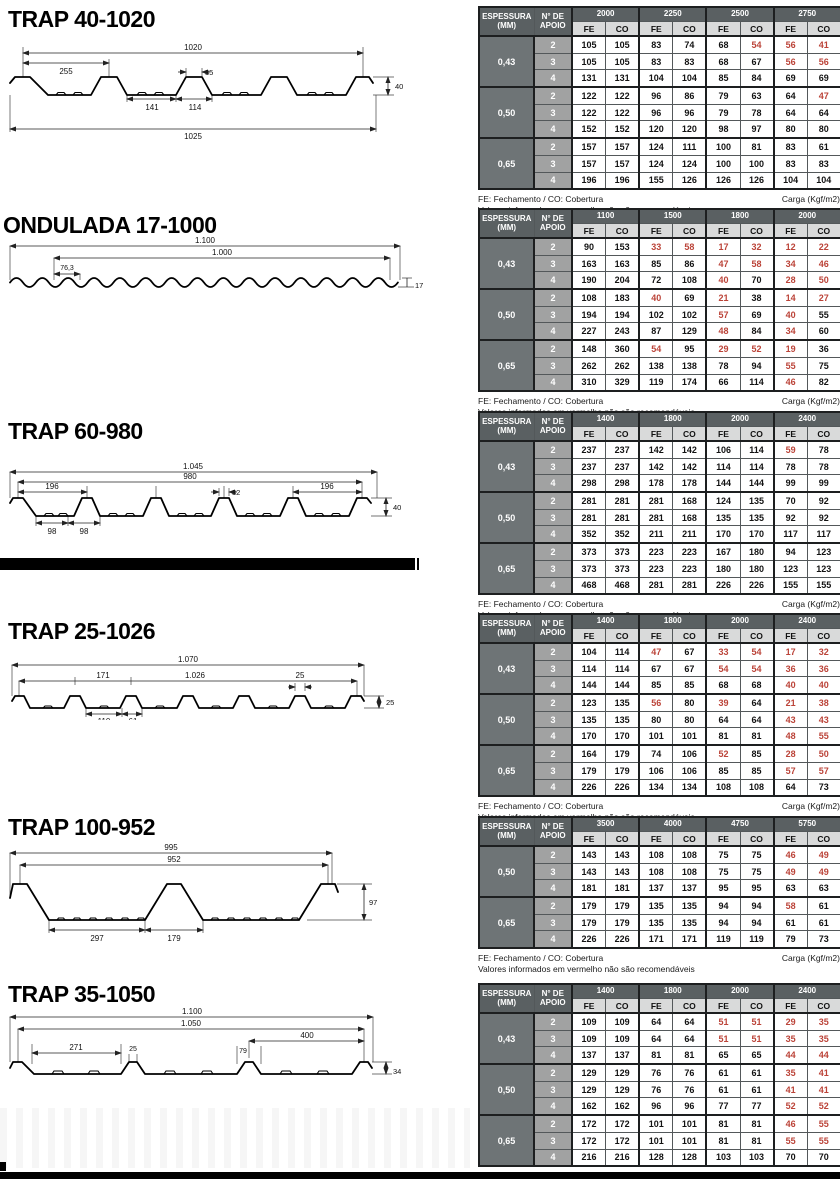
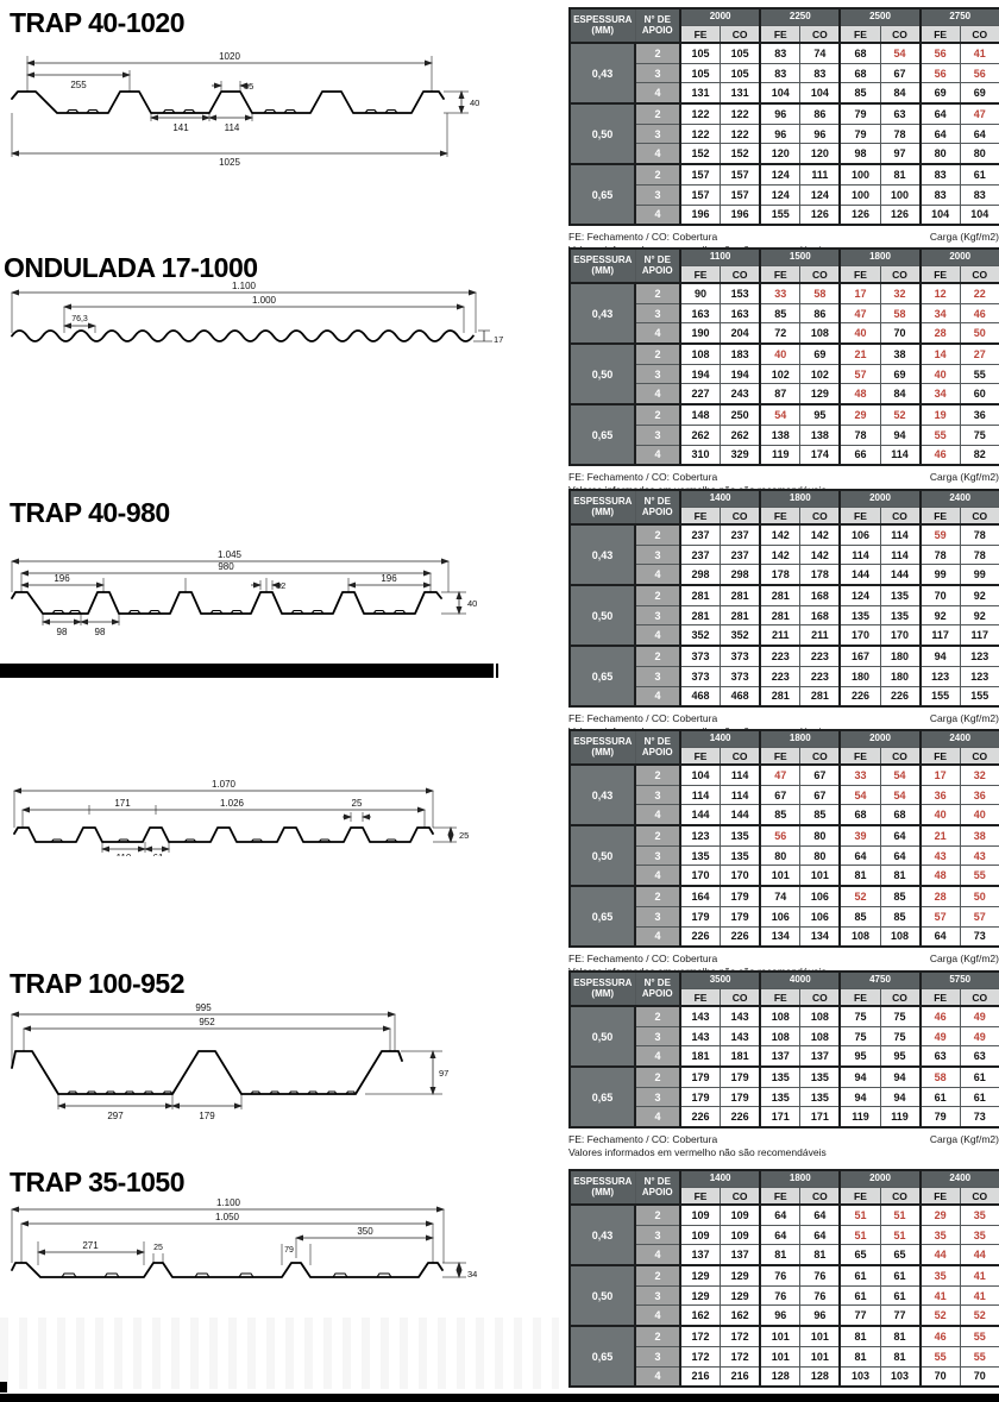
  TRAP 40-1020
  ONDULADA 17-1000
- TRAP 60-980
+ TRAP 40-980
- TRAP 25-1026
  TRAP 100-952
  TRAP 35-1050
  1020
  255
  35
  141
  114
  40
  1025
  1.100
  1.000
  17
  1.045
  980
  196
  196
  32
  98
  98
  40
  1.070
  171
  1.026
  25
  25
  995
  952
  297
  179
  97
  1.100
  1.050
- 400
+ 350
  271
  34
  ESPESSURA(MM)	N° DEAPOIO	2000	2250	2500	2750
  FE	CO	FE	CO	FE	CO	FE	CO
  0,43	2	105	105	83	74	68	54	56	41
  3	105	105	83	83	68	67	56	56
  4	131	131	104	104	85	84	69	69
  0,50	2	122	122	96	86	79	63	64	47
  3	122	122	96	96	79	78	64	64
  4	152	152	120	120	98	97	80	80
  0,65	2	157	157	124	111	100	81	83	61
  3	157	157	124	124	100	100	83	83
  4	196	196	155	126	126	126	104	104
  FE: Fechamento / CO: Cobertura
  Carga (Kgf/m2)
  ESPESSURA(MM)	N° DEAPOIO	1100	1500	1800	2000
  FE	CO	FE	CO	FE	CO	FE	CO
  0,43	2	90	153	33	58	17	32	12	22
  3	163	163	85	86	47	58	34	46
  4	190	204	72	108	40	70	28	50
  0,50	2	108	183	40	69	21	38	14	27
  3	194	194	102	102	57	69	40	55
  4	227	243	87	129	48	84	34	60
- 0,65	2	148	360	54	95	29	52	19	36
+ 0,65	2	148	250	54	95	29	52	19	36
  3	262	262	138	138	78	94	55	75
  4	310	329	119	174	66	114	46	82
  FE: Fechamento / CO: Cobertura
  Carga (Kgf/m2)
  ESPESSURA(MM)	N° DEAPOIO	1400	1800	2000	2400
  FE	CO	FE	CO	FE	CO	FE	CO
  0,43	2	237	237	142	142	106	114	59	78
  3	237	237	142	142	114	114	78	78
  4	298	298	178	178	144	144	99	99
  0,50	2	281	281	281	168	124	135	70	92
  3	281	281	281	168	135	135	92	92
  4	352	352	211	211	170	170	117	117
  0,65	2	373	373	223	223	167	180	94	123
  3	373	373	223	223	180	180	123	123
  4	468	468	281	281	226	226	155	155
  FE: Fechamento / CO: Cobertura
  Carga (Kgf/m2)
  ESPESSURA(MM)	N° DEAPOIO	1400	1800	2000	2400
  FE	CO	FE	CO	FE	CO	FE	CO
  0,43	2	104	114	47	67	33	54	17	32
  3	114	114	67	67	54	54	36	36
  4	144	144	85	85	68	68	40	40
  0,50	2	123	135	56	80	39	64	21	38
  3	135	135	80	80	64	64	43	43
  4	170	170	101	101	81	81	48	55
  0,65	2	164	179	74	106	52	85	28	50
  3	179	179	106	106	85	85	57	57
  4	226	226	134	134	108	108	64	73
  FE: Fechamento / CO: Cobertura
  Carga (Kgf/m2)
  ESPESSURA(MM)	N° DEAPOIO	3500	4000	4750	5750
  FE	CO	FE	CO	FE	CO	FE	CO
  0,50	2	143	143	108	108	75	75	46	49
  3	143	143	108	108	75	75	49	49
  4	181	181	137	137	95	95	63	63
  0,65	2	179	179	135	135	94	94	58	61
  3	179	179	135	135	94	94	61	61
  4	226	226	171	171	119	119	79	73
  FE: Fechamento / CO: Cobertura
  Carga (Kgf/m2)
  Valores informados em vermelho não são recomendáveis
  ESPESSURA(MM)	N° DEAPOIO	1400	1800	2000	2400
  FE	CO	FE	CO	FE	CO	FE	CO
  0,43	2	109	109	64	64	51	51	29	35
  3	109	109	64	64	51	51	35	35
  4	137	137	81	81	65	65	44	44
  0,50	2	129	129	76	76	61	61	35	41
  3	129	129	76	76	61	61	41	41
  4	162	162	96	96	77	77	52	52
  0,65	2	172	172	101	101	81	81	46	55
  3	172	172	101	101	81	81	55	55
  4	216	216	128	128	103	103	70	70
